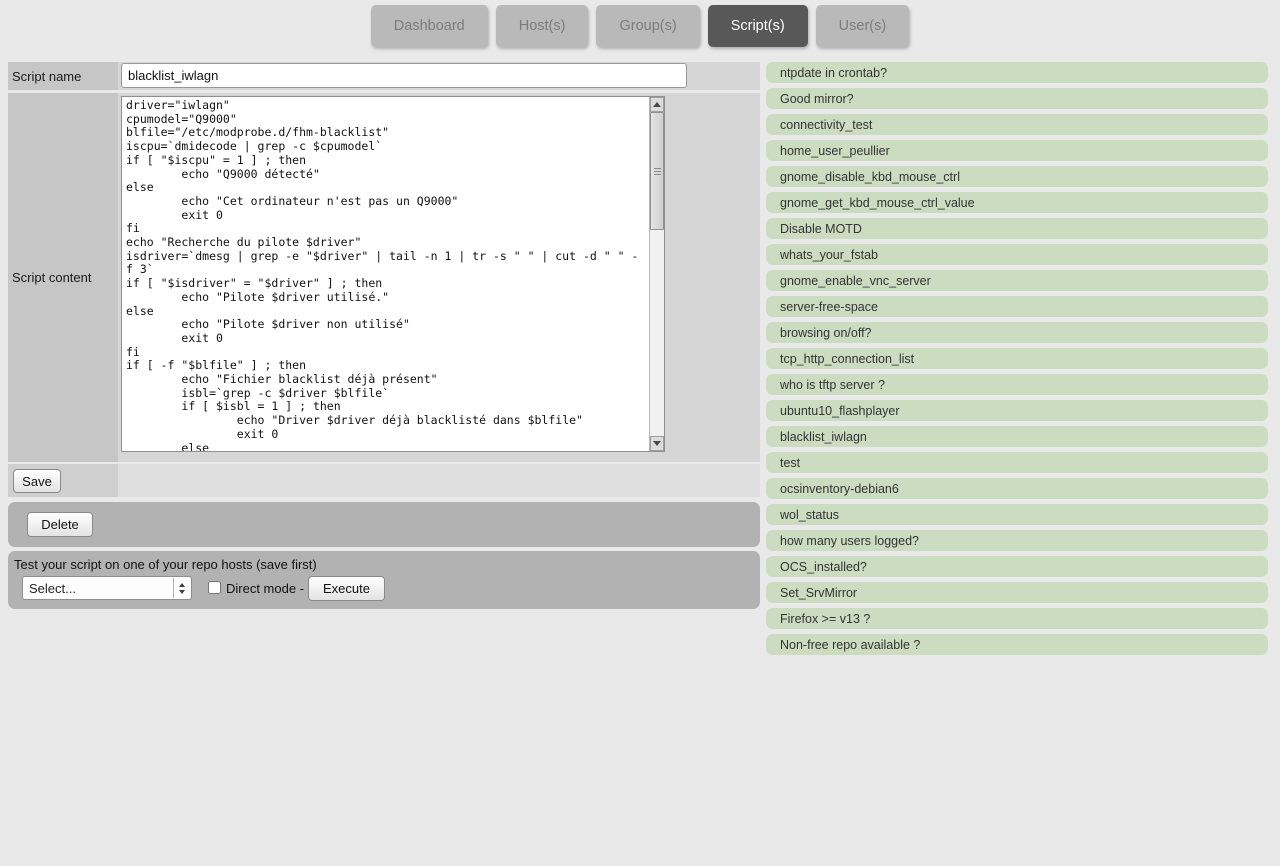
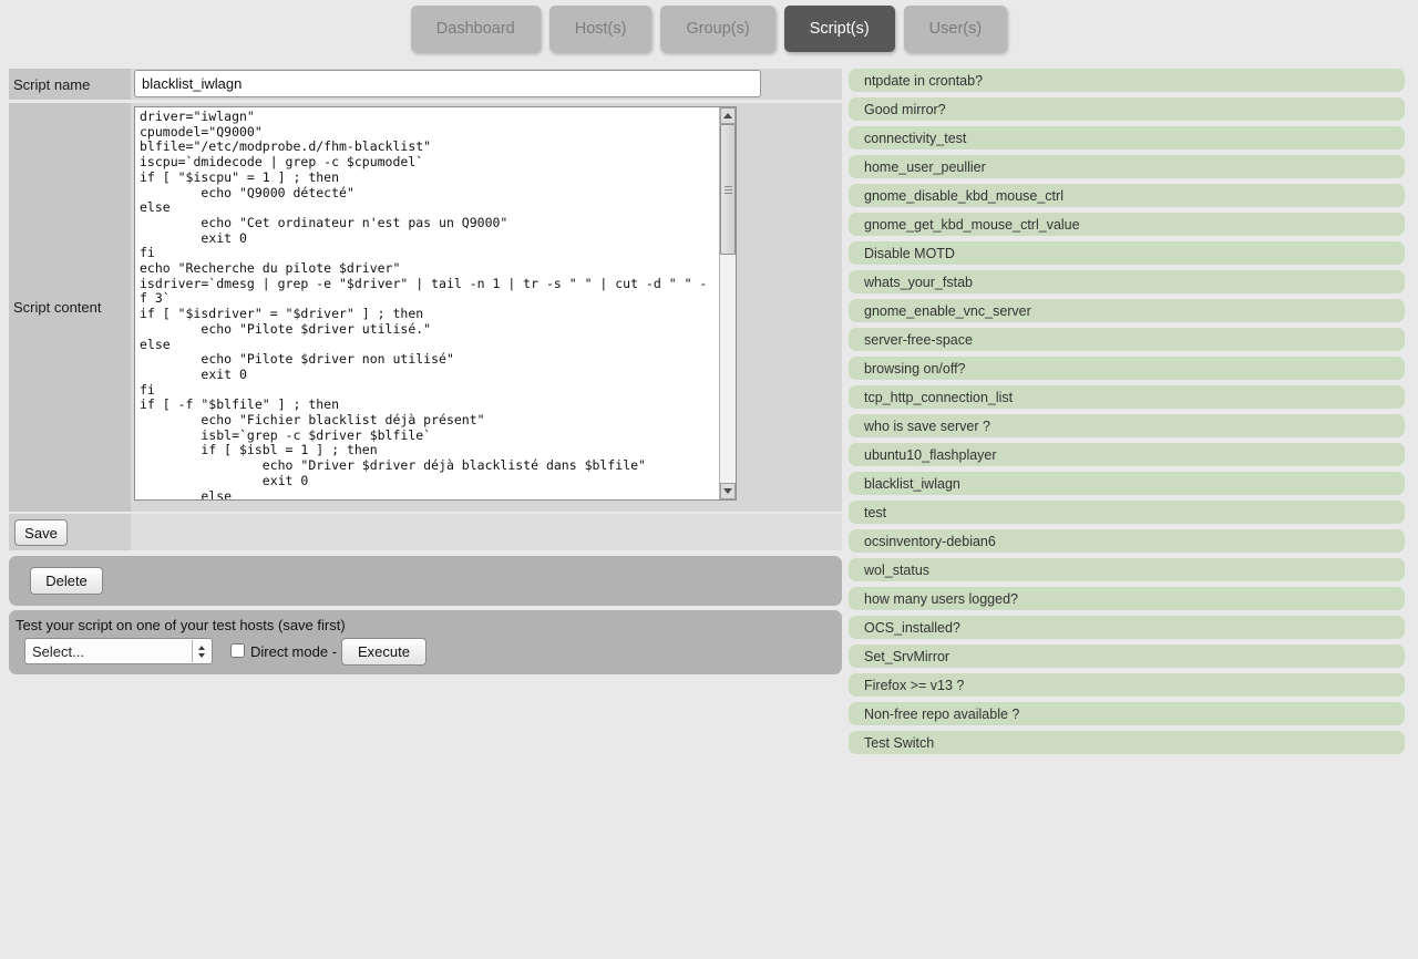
  Dashboard
  Host(s)
  Group(s)
  Script(s)
  User(s)
  blacklist_iwlagn
  Script name
  driver="iwlagn"
  cpumodel="Q9000"
  blfile="/etc/modprobe.d/fhm-blacklist"
  iscpu=`dmidecode | grep -c $cpumodel`
  if [ "$iscpu" = 1 ] ; then
  echo "Q9000 détecté"
  else
  echo "Cet ordinateur n'est pas un Q9000"
  fi
  echo "Recherche du pilote $driver"
  Script content
  Save
  Delete
- Test your script on one of your repo hosts (save first)
+ Test your script on one of your test hosts (save first)
  Select...
  Direct mode -
  Execute
  ntpdate in crontab?
  Good mirror?
  connectivity_test
  home_user_peullier
  gnome_disable_kbd_mouse_ctrl
  gnome_get_kbd_mouse_ctrl_value
  Disable MOTD
  whats_your_fstab
  gnome_enable_vnc_server
  server-free-space
  browsing on/off?
  tcp_http_connection_list
- who is tftp server ?
+ who is save server ?
  ubuntu10_flashplayer
  blacklist_iwlagn
  test
  ocsinventory-debian6
  wol_status
  how many users logged?
  OCS_installed?
  Set_SrvMirror
  Firefox >= v13 ?
  Non-free repo available ?
+ Test Switch
